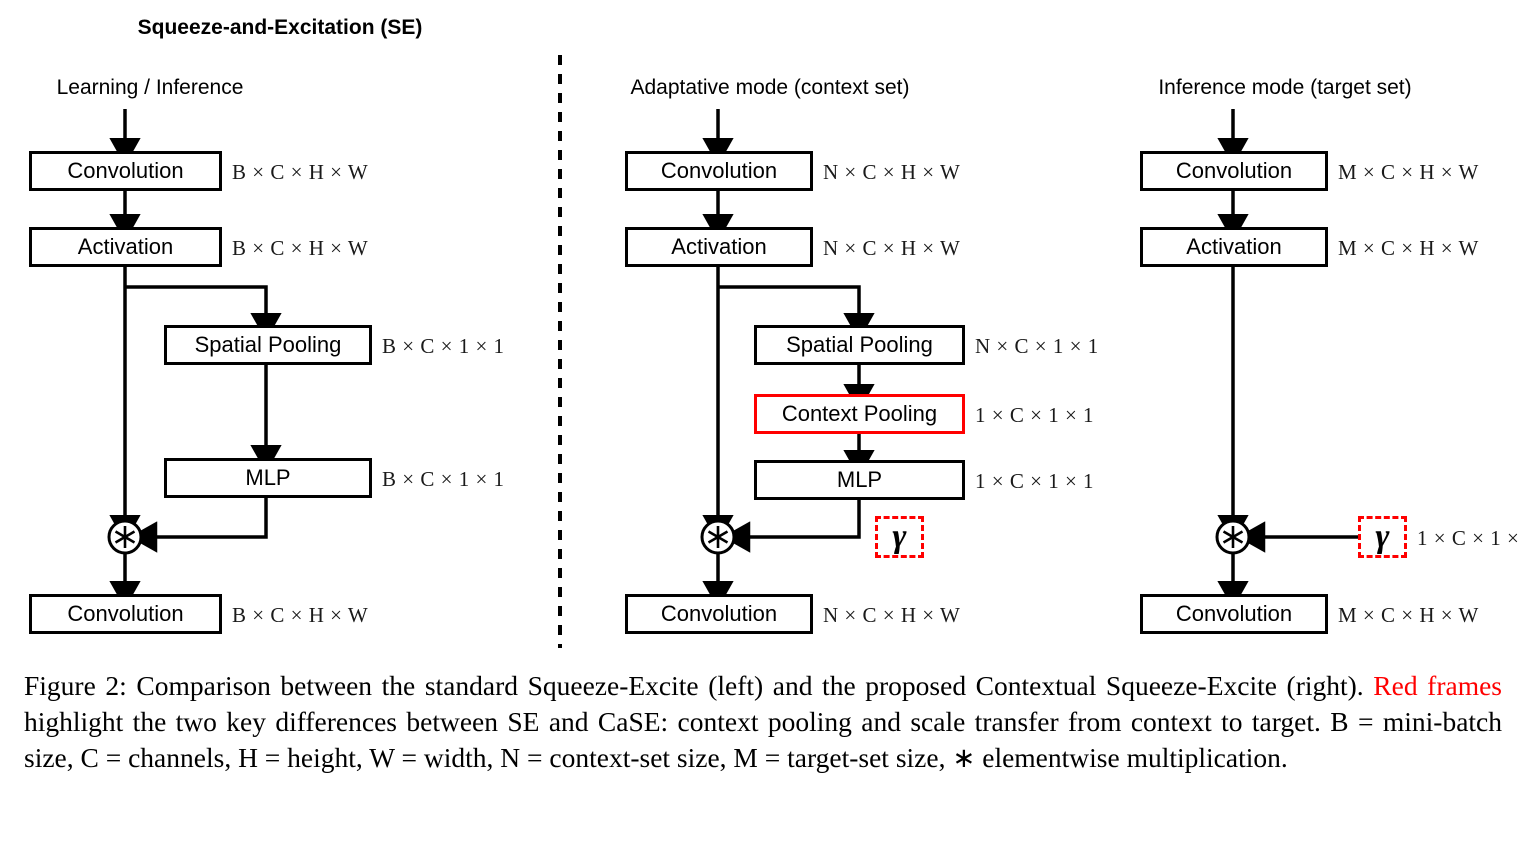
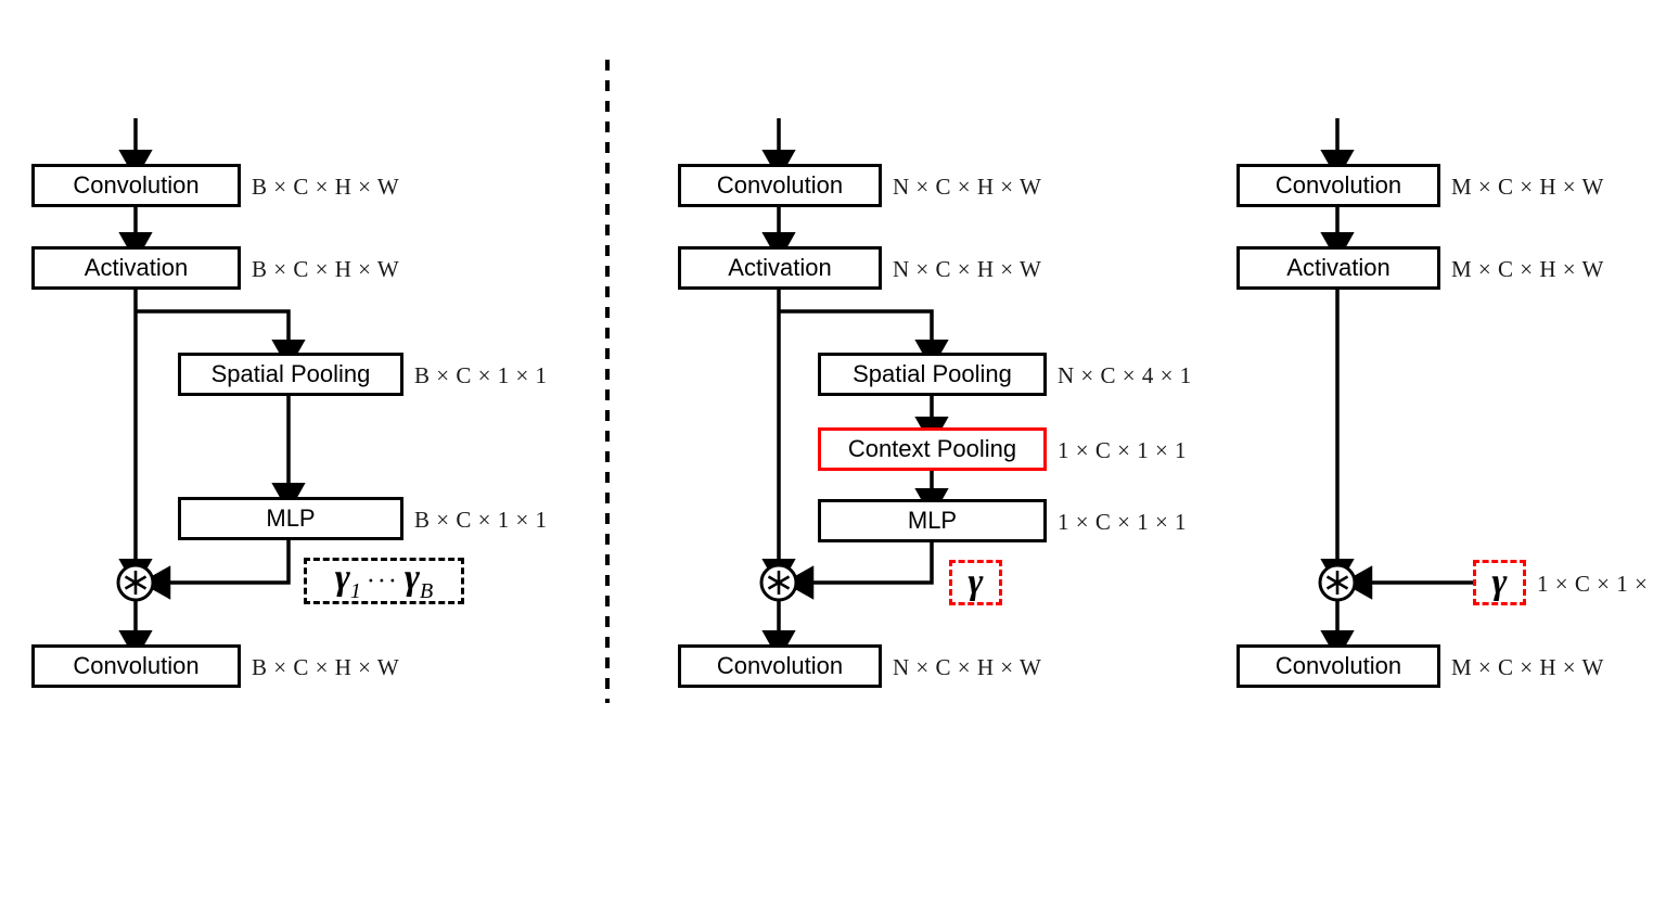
- Squeeze-and-Excitation (SE)
- Learning / Inference
- Adaptative mode (context set)
- Inference mode (target set)
  Convolution
  B × C × H × W
  Activation
  B × C × H × W
  Spatial Pooling
  B × C × 1 × 1
  MLP
  B × C × 1 × 1
+ γ1
+ ···
+ γB
  Convolution
  B × C × H × W
  Convolution
  N × C × H × W
  Activation
  N × C × H × W
  Spatial Pooling
- N × C × 1 × 1
+ N × C × 4 × 1
  Context Pooling
  1 × C × 1 × 1
  MLP
  1 × C × 1 × 1
  γ
  Convolution
  N × C × H × W
  Convolution
  M × C × H × W
  Activation
  M × C × H × W
  γ
  1 × C × 1 ×
  Convolution
  M × C × H × W
- Figure 2: Comparison between the standard Squeeze-Excite (left) and the proposed Contextual Squeeze-Excite (right). Red frames highlight the two key differences between SE and CaSE: context pooling and scale transfer from context to target. B = mini-batch size, C = channels, H = height, W = width, N = context-set size, M = target-set size, ∗ elementwise multiplication.
